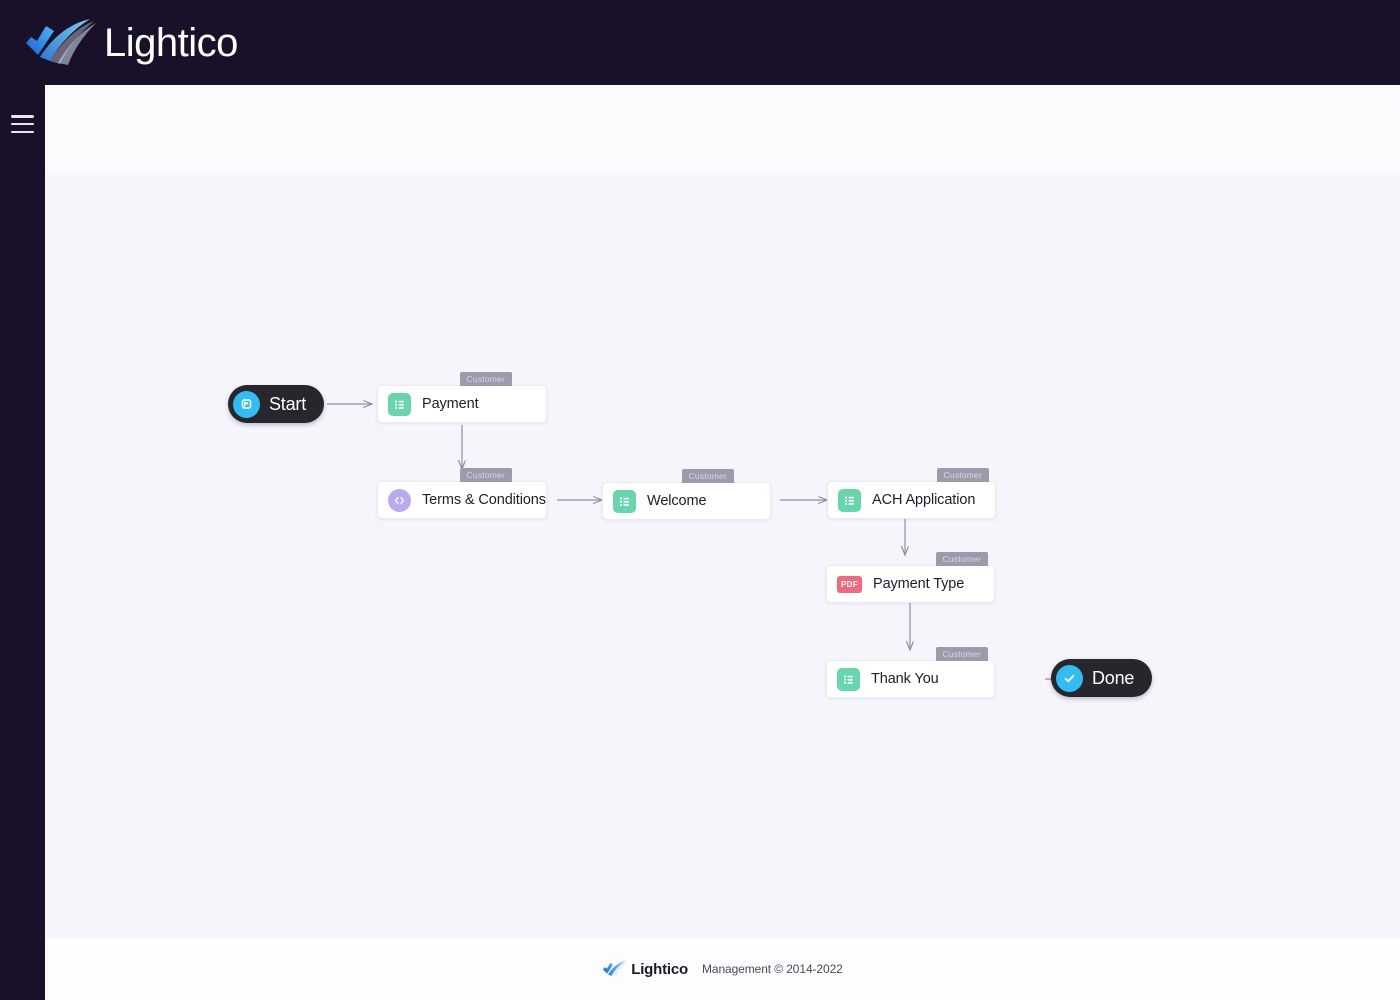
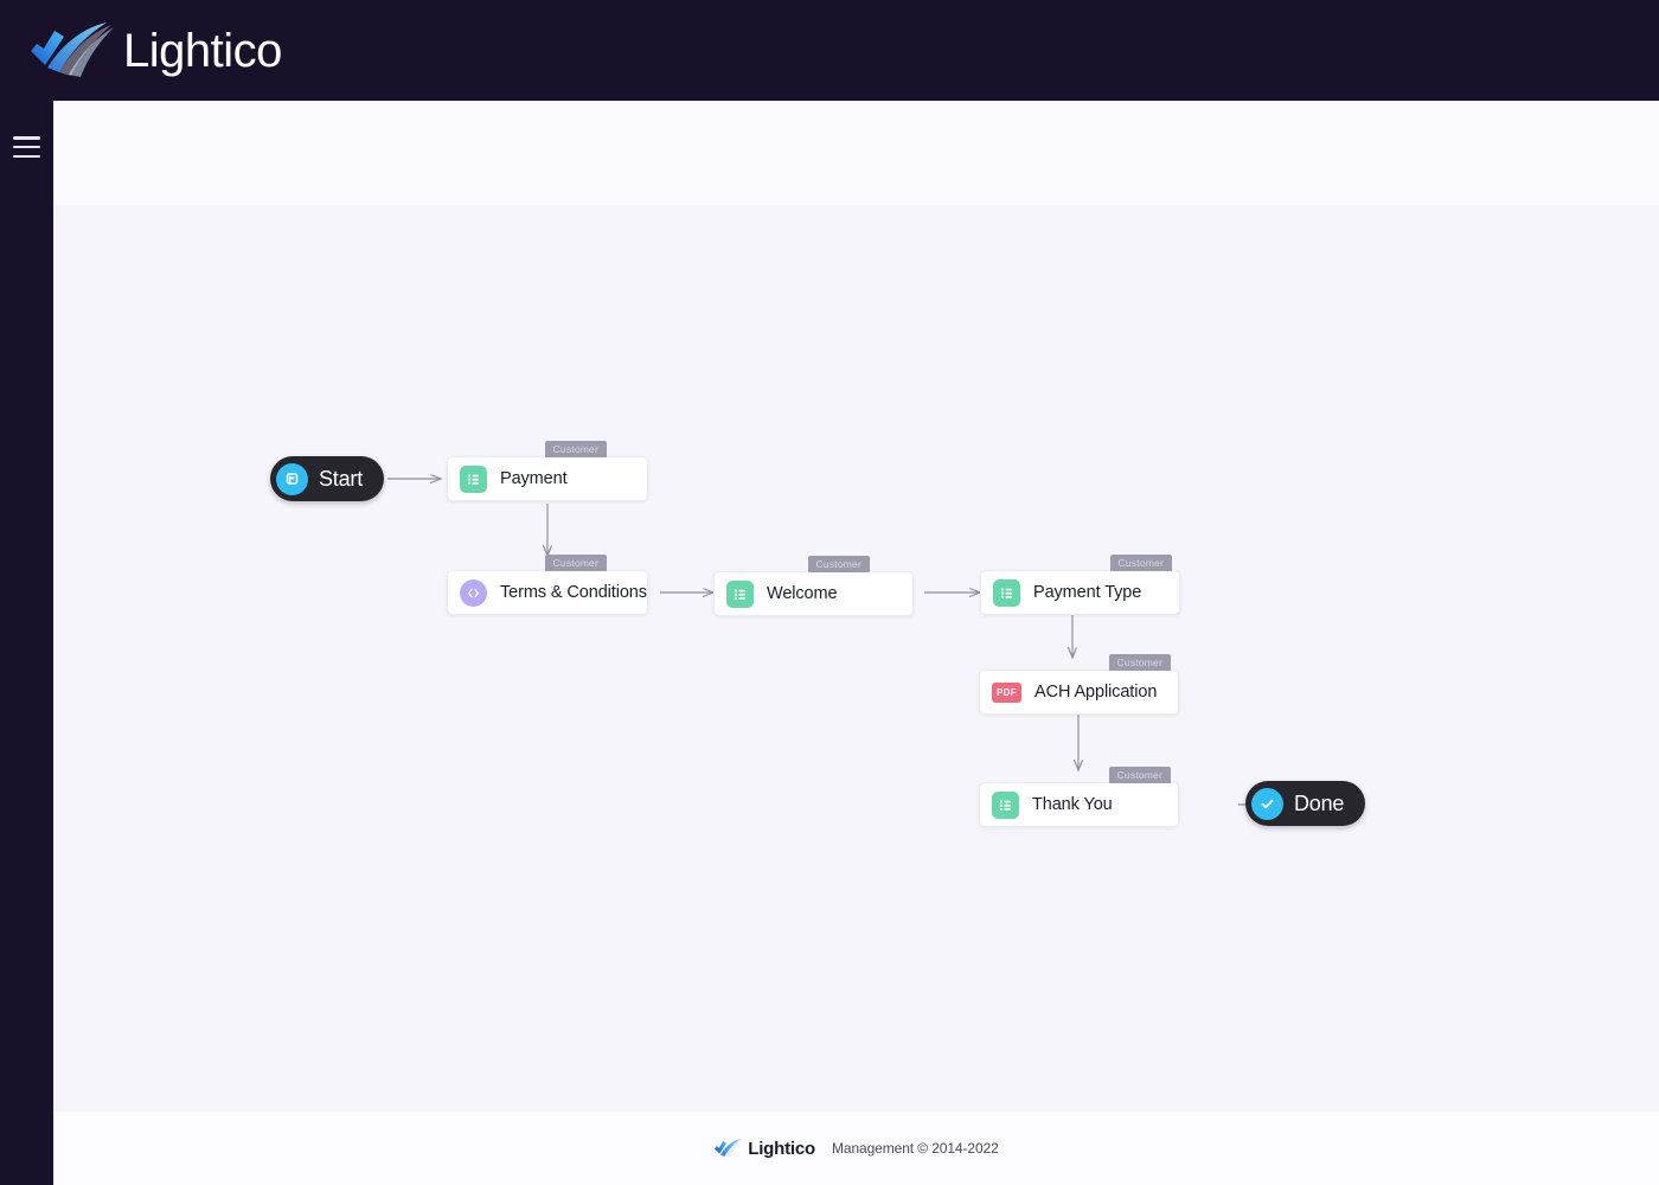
  Lightico
  Start
  Customer
  Payment
  Customer
  Terms & Conditions
  Customer
  Welcome
  Customer
- ACH Application
+ Payment Type
  Customer
  PDF
- Payment Type
+ ACH Application
  Customer
  Thank You
  Done
  Lightico
  Management © 2014-2022
